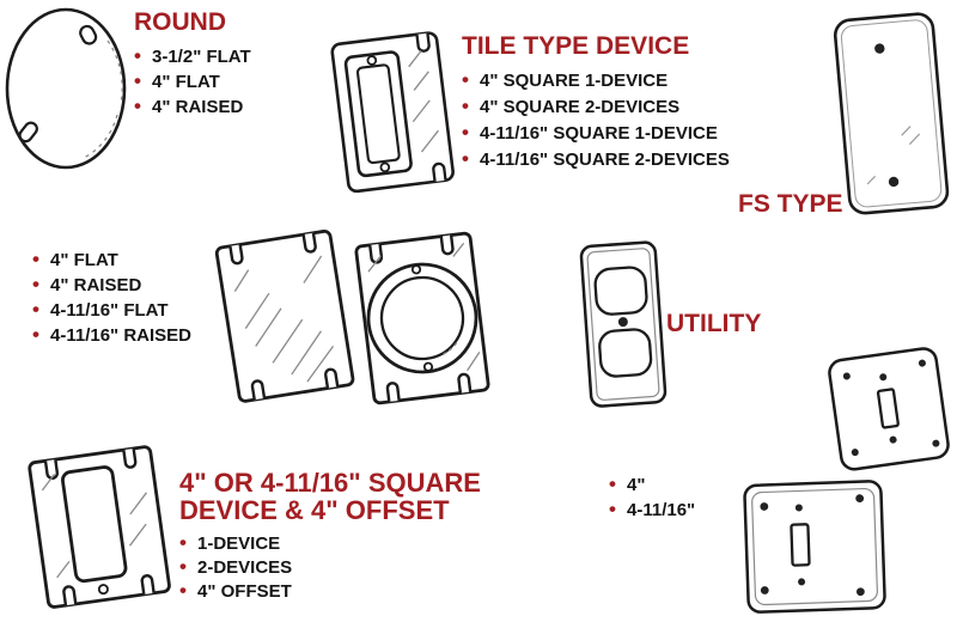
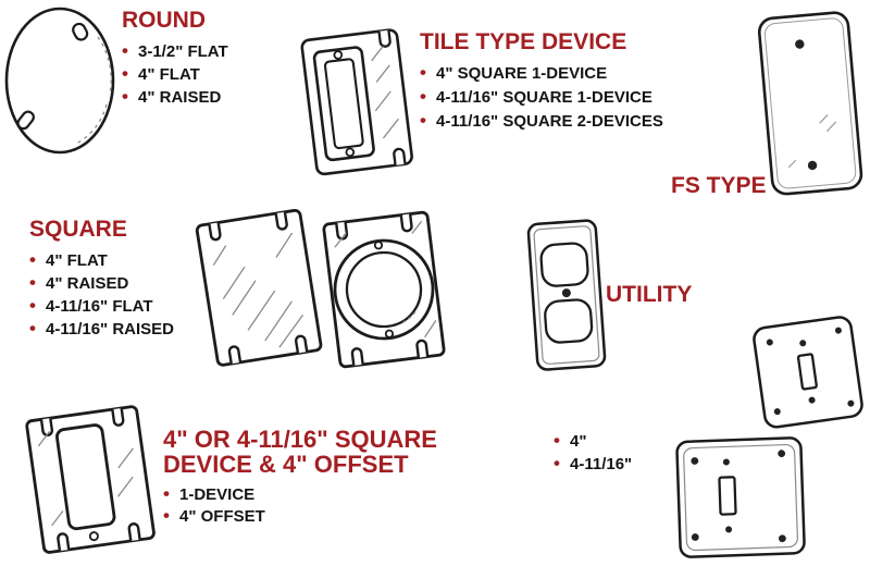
  ROUND
  3-1/2" FLAT
  4" FLAT
  4" RAISED
  TILE TYPE DEVICE
  4" SQUARE 1-DEVICE
- 4" SQUARE 2-DEVICES
  4-11/16" SQUARE 1-DEVICE
  4-11/16" SQUARE 2-DEVICES
  FS TYPE
+ SQUARE
  4" FLAT
  4" RAISED
  4-11/16" FLAT
  4-11/16" RAISED
  UTILITY
  4" OR 4-11/16" SQUARE
  DEVICE & 4" OFFSET
  1-DEVICE
- 2-DEVICES
  4" OFFSET
  4"
  4-11/16"
